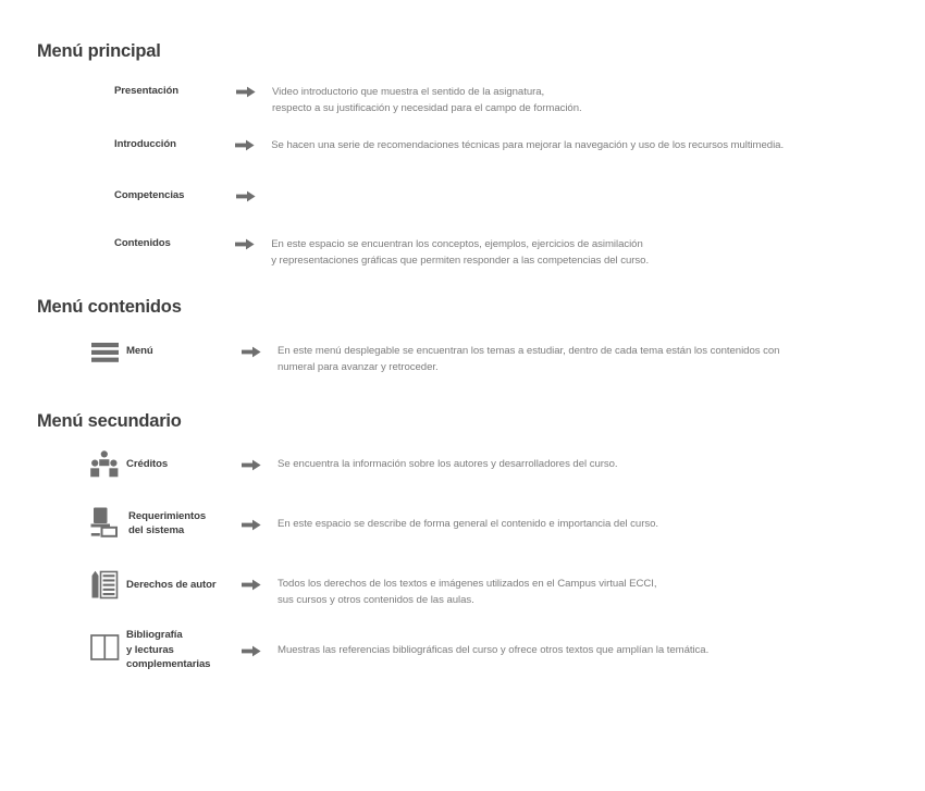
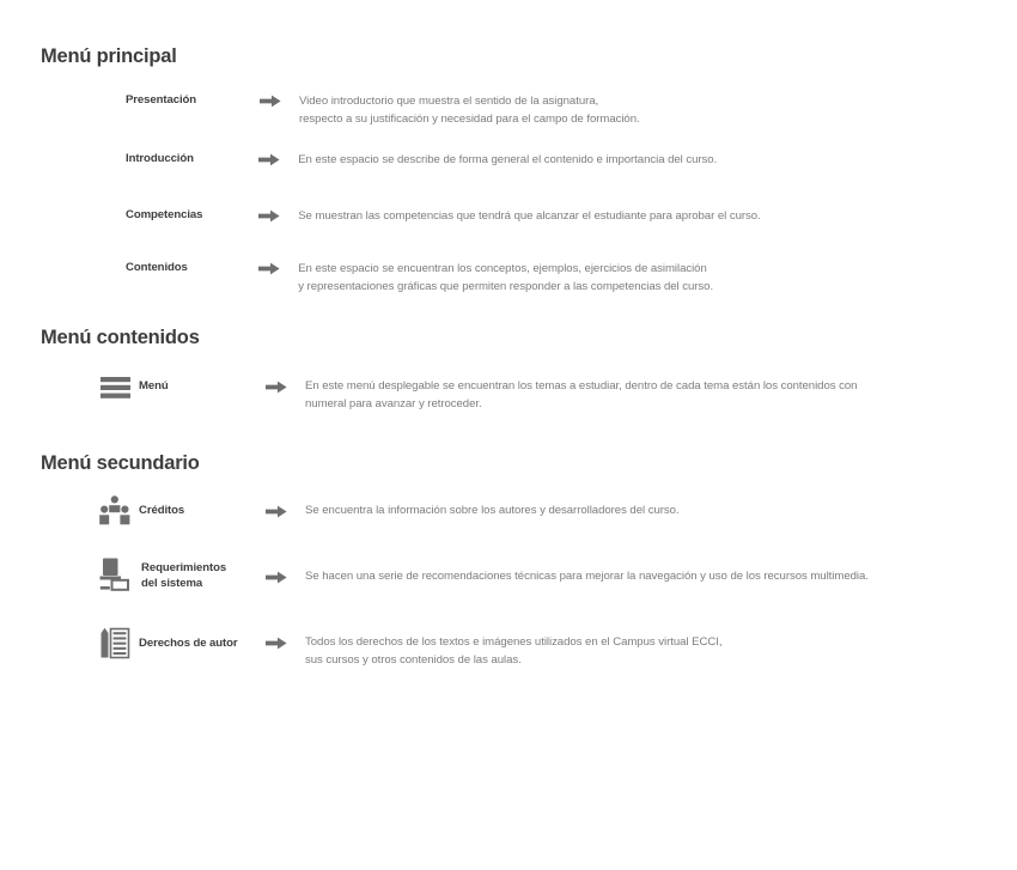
  Menú principal
  Presentación
  Video introductorio que muestra el sentido de la asignatura,
  respecto a su justificación y necesidad para el campo de formación.
  Introducción
- Se hacen una serie de recomendaciones técnicas para mejorar la navegación y uso de los recursos multimedia.
+ En este espacio se describe de forma general el contenido e importancia del curso.
  Competencias
+ Se muestran las competencias que tendrá que alcanzar el estudiante para aprobar el curso.
  Contenidos
  En este espacio se encuentran los conceptos, ejemplos, ejercicios de asimilación
  y representaciones gráficas que permiten responder a las competencias del curso.
  Menú contenidos
  Menú
  En este menú desplegable se encuentran los temas a estudiar, dentro de cada tema están los contenidos con
  numeral para avanzar y retroceder.
  Menú secundario
  Créditos
  Se encuentra la información sobre los autores y desarrolladores del curso.
  Requerimientos
  del sistema
- En este espacio se describe de forma general el contenido e importancia del curso.
+ Se hacen una serie de recomendaciones técnicas para mejorar la navegación y uso de los recursos multimedia.
  Derechos de autor
  Todos los derechos de los textos e imágenes utilizados en el Campus virtual ECCI,
  sus cursos y otros contenidos de las aulas.
- Bibliografía
- y lecturas
- complementarias
- Muestras las referencias bibliográficas del curso y ofrece otros textos que amplían la temática.
